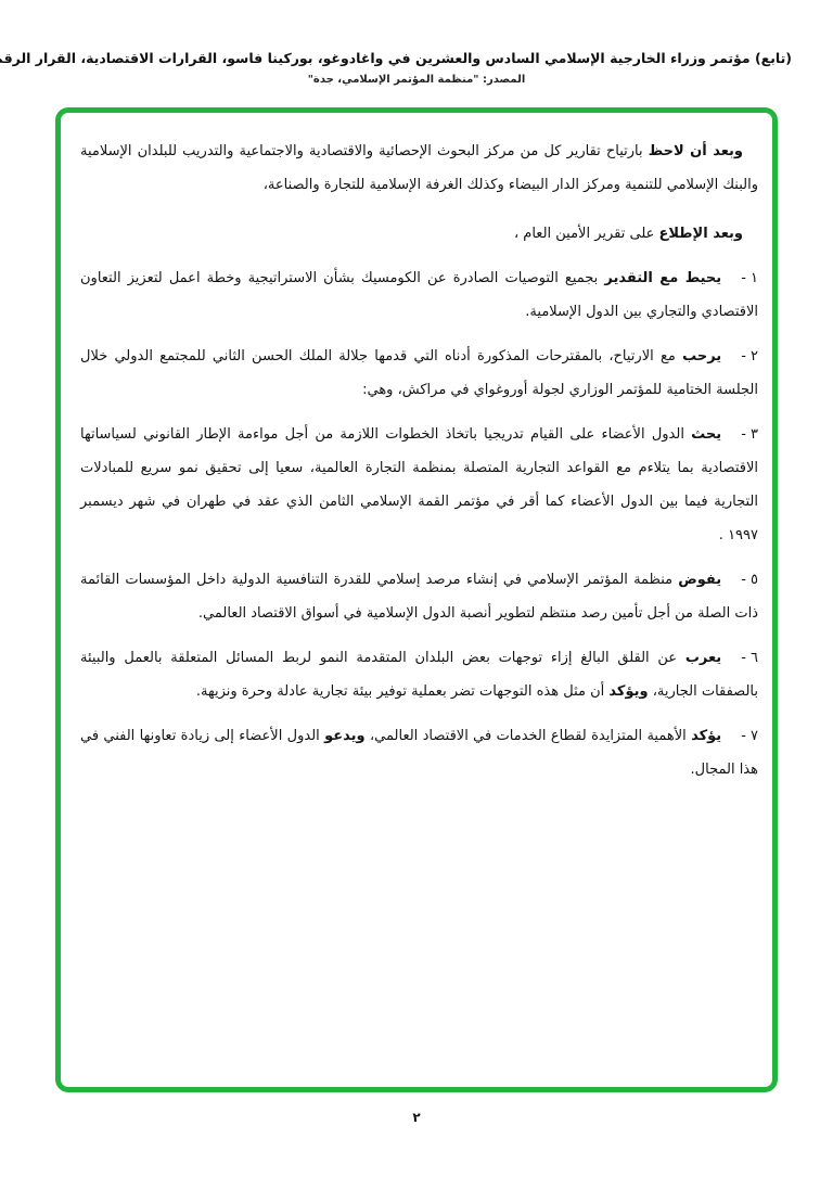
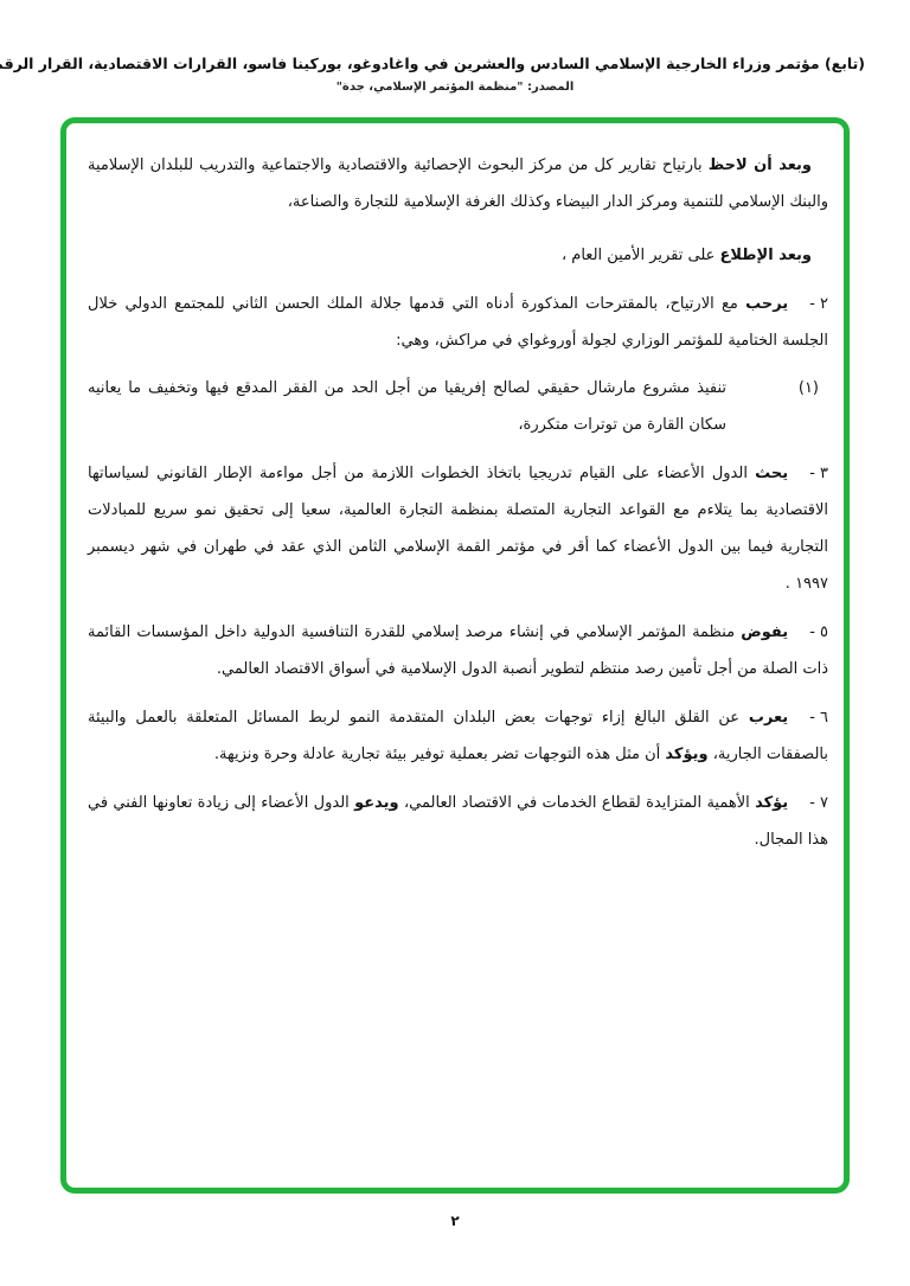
  (تابع) مؤتمر وزراء الخارجية الإسلامي السادس والعشرين في واغادوغو، بوركينا فاسو، القرارات الاقتصادية، القرار الرق
  المصدر: "منظمة المؤتمر الإسلامي، جدة"
  وبعد أن لاحظ بارتياح تقارير كل من مركز البحوث الإحصائية والاقتصادية والاجتماعية والتدريب للبلدان الإسلامية والبنك الإسلامي للتنمية ومركز الدار البيضاء وكذلك الغرفة الإسلامية للتجارة والصناعة،
  وبعد الإطلاع على تقرير الأمين العام ،
- ١ -يحيط مع التقدير بجميع التوصيات الصادرة عن الكومسيك بشأن الاستراتيجية وخطة اعمل لتعزيز التعاون الاقتصادي والتجاري بين الدول الإسلامية.
  ٢ -يرحب مع الارتياح، بالمقترحات المذكورة أدناه التي قدمها جلالة الملك الحسن الثاني للمجتمع الدولي خلال الجلسة الختامية للمؤتمر الوزاري لجولة أوروغواي في مراكش، وهي:
+ (١)
+ تنفيذ مشروع مارشال حقيقي لصالح إفريقيا من أجل الحد من الفقر المدقع فيها وتخفيف ما يعانيه سكان القارة من توترات متكررة،
  ٣ -يحث الدول الأعضاء على القيام تدريجيا باتخاذ الخطوات اللازمة من أجل مواءمة الإطار القانوني لسياساتها الاقتصادية بما يتلاءم مع القواعد التجارية المتصلة بمنظمة التجارة العالمية، سعيا إلى تحقيق نمو سريع للمبادلات التجارية فيما بين الدول الأعضاء كما أقر في مؤتمر القمة الإسلامي الثامن الذي عقد في طهران في شهر ديسمبر ١٩٩٧ .
  ٥ -يفوض منظمة المؤتمر الإسلامي في إنشاء مرصد إسلامي للقدرة التنافسية الدولية داخل المؤسسات القائمة ذات الصلة من أجل تأمين رصد منتظم لتطوير أنصبة الدول الإسلامية في أسواق الاقتصاد العالمي.
  ٦ -يعرب عن القلق البالغ إزاء توجهات بعض البلدان المتقدمة النمو لربط المسائل المتعلقة بالعمل والبيئة بالصفقات الجارية، ويؤكد أن مثل هذه التوجهات تضر بعملية توفير بيئة تجارية عادلة وحرة ونزيهة.
  ٧ -يؤكد الأهمية المتزايدة لقطاع الخدمات في الاقتصاد العالمي، ويدعو الدول الأعضاء إلى زيادة تعاونها الفني في هذا المجال.
  ٢
